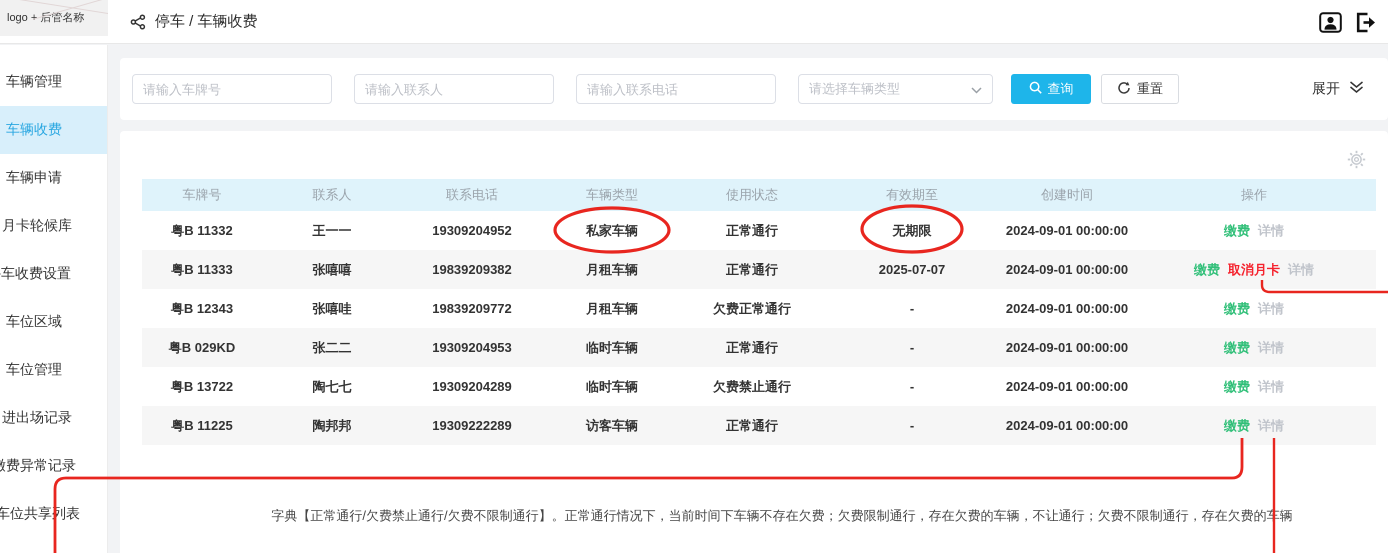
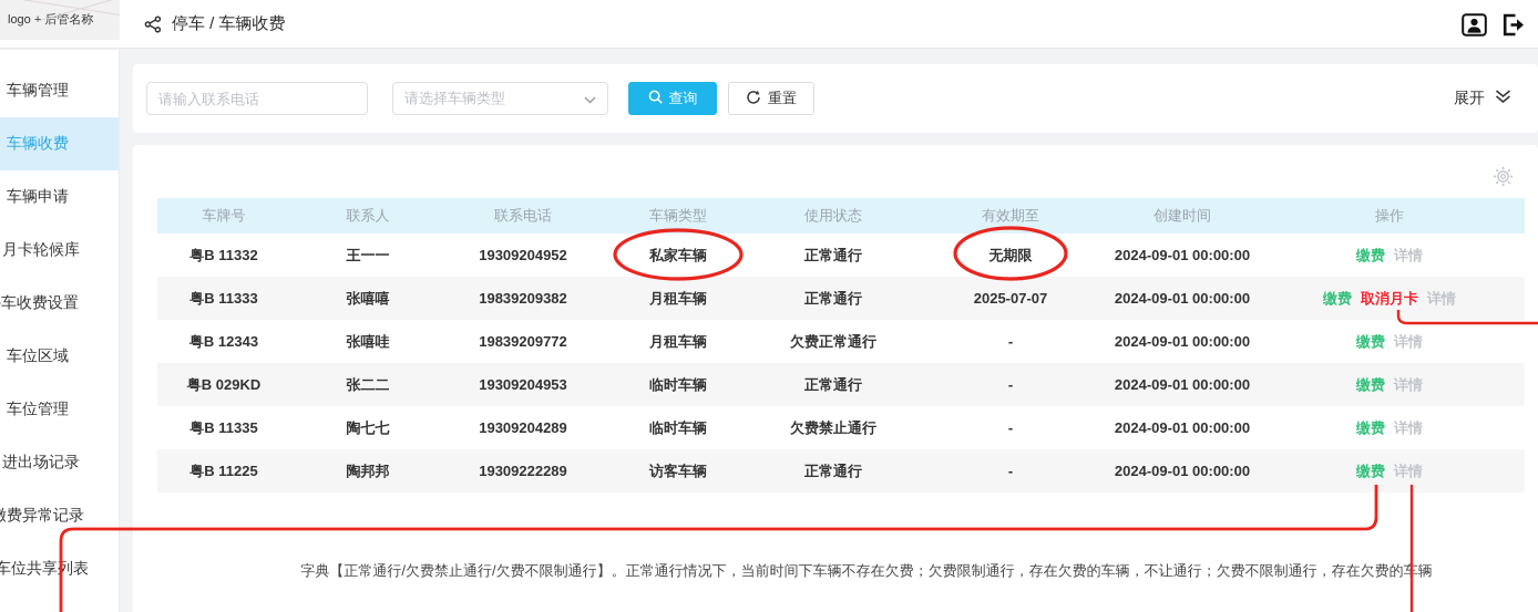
  logo + 后管名称
  停车 / 车辆收费
  车辆管理
  车辆收费
  车辆申请
  月卡轮候库
  车收费设置
  车位区域
  车位管理
  进出场记录
  费异常记录
  车位共享列表
- 请输入车牌号
- 请输入联系人
  请输入联系电话
  请选择车辆类型
  查询
  重置
  展开
  车牌号	联系人	联系电话	车辆类型	使用状态	有效期至	创建时间	操作
  粤B 11332	王一一	19309204952	私家车辆	正常通行	无期限	2024-09-01 00:00:00	缴费 详情
  粤B 11333	张嘻嘻	19839209382	月租车辆	正常通行	2025-07-07	2024-09-01 00:00:00	缴费 取消月卡 详情
  粤B 12343	张嘻哇	19839209772	月租车辆	欠费正常通行	-	2024-09-01 00:00:00	缴费 详情
  粤B 029KD	张二二	19309204953	临时车辆	正常通行	-	2024-09-01 00:00:00	缴费 详情
- 粤B 13722	陶七七	19309204289	临时车辆	欠费禁止通行	-	2024-09-01 00:00:00	缴费 详情
+ 粤B 11335	陶七七	19309204289	临时车辆	欠费禁止通行	-	2024-09-01 00:00:00	缴费 详情
  粤B 11225	陶邦邦	19309222289	访客车辆	正常通行	-	2024-09-01 00:00:00	缴费 详情
  字典【正常通行/欠费禁止通行/欠费不限制通行】。正常通行情况下，当前时间下车辆不存在欠费；欠费限制通行，存在欠费的车辆，不让通行；欠费不限制通行，存在欠费的辆
